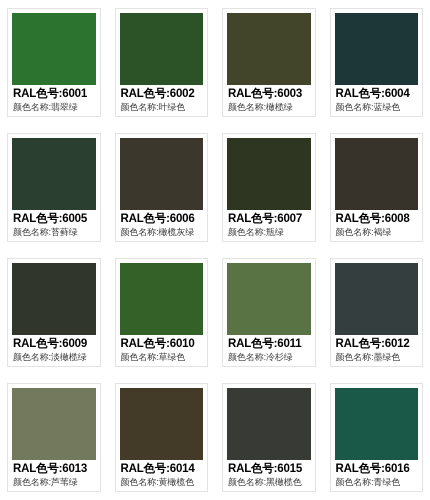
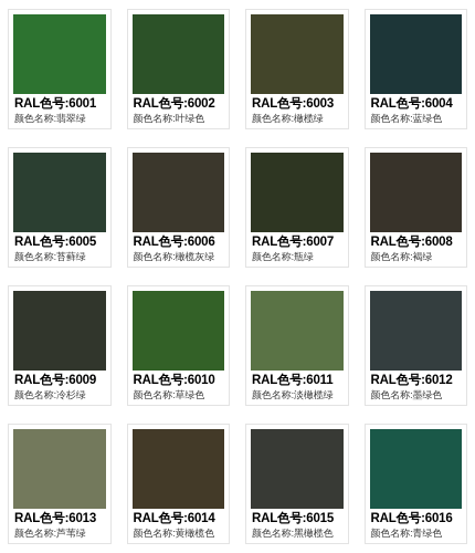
  RAL色号:6001
  颜色名称:翡翠绿
  RAL色号:6002
  颜色名称:叶绿色
  RAL色号:6003
  颜色名称:橄榄绿
  RAL色号:6004
  颜色名称:蓝绿色
  RAL色号:6005
  颜色名称:苔藓绿
  RAL色号:6006
  颜色名称:橄榄灰绿
  RAL色号:6007
  颜色名称:瓶绿
  RAL色号:6008
  颜色名称:褐绿
  RAL色号:6009
- 颜色名称:淡橄榄绿
+ 颜色名称:冷杉绿
  RAL色号:6010
  颜色名称:草绿色
  RAL色号:6011
- 颜色名称:冷杉绿
+ 颜色名称:淡橄榄绿
  RAL色号:6012
  颜色名称:墨绿色
  RAL色号:6013
  颜色名称:芦苇绿
  RAL色号:6014
  颜色名称:黄橄榄色
  RAL色号:6015
  颜色名称:黑橄榄色
  RAL色号:6016
  颜色名称:青绿色
